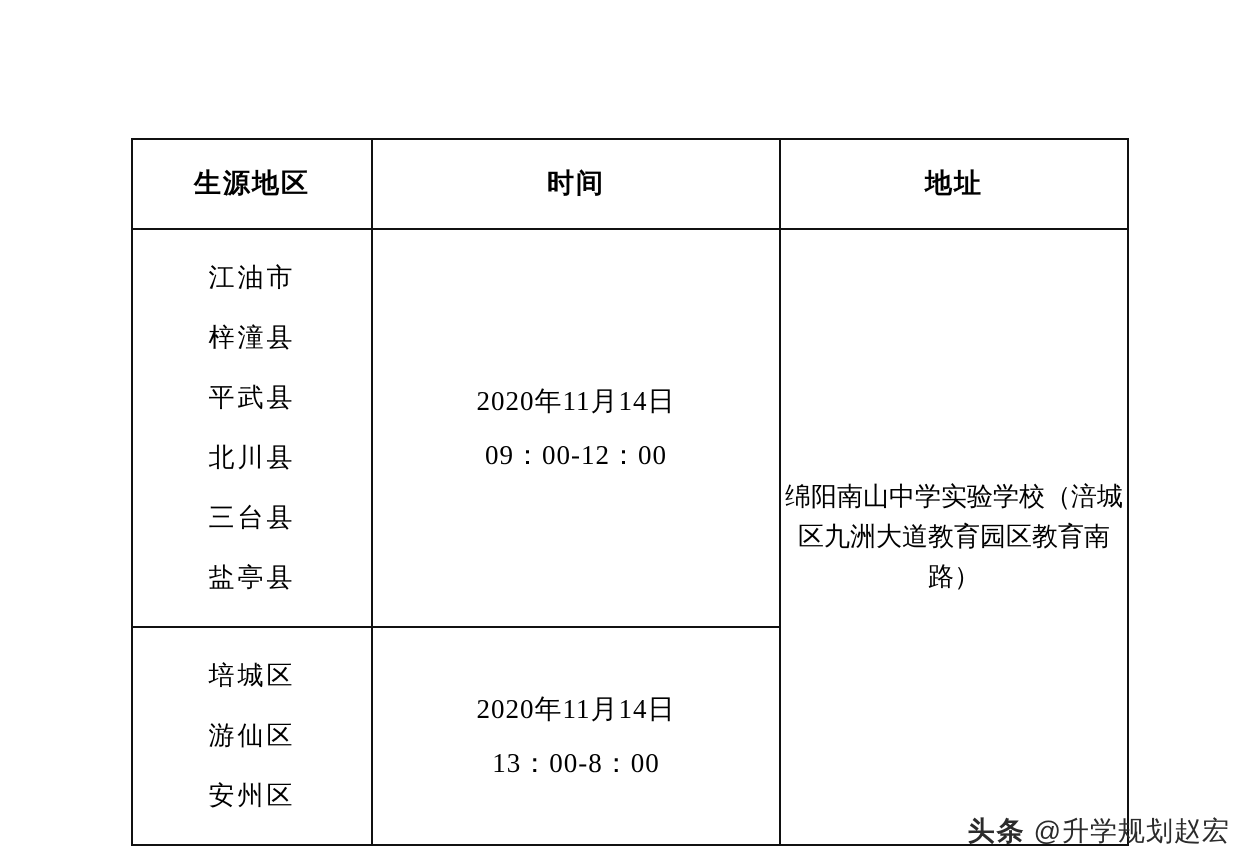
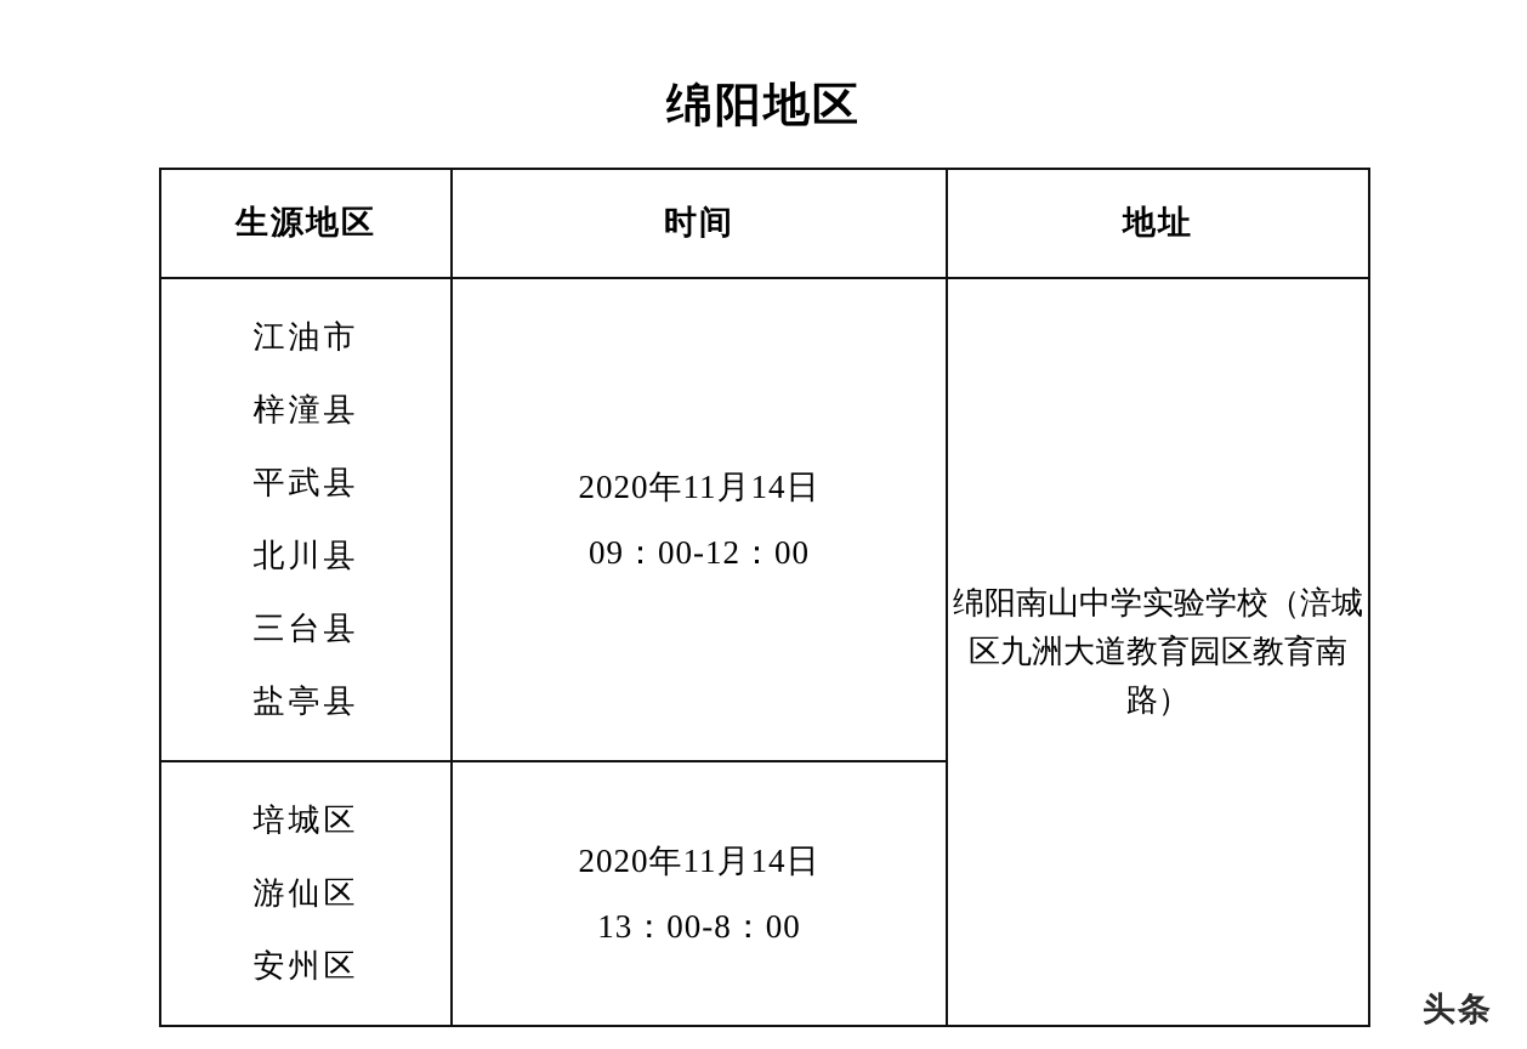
+ 绵阳地区
  生源地区	时间	地址
  江油市 梓潼县 平武县 北川县 三台县 盐亭县	2020年11月14日 09：00-12：00	绵阳南山中学实验学校（涪城区九洲大道教育园区教育南路）
  培城区 游仙区 安州区	2020年11月14日 13：00-8：00
  头条
- @升学规划赵宏
